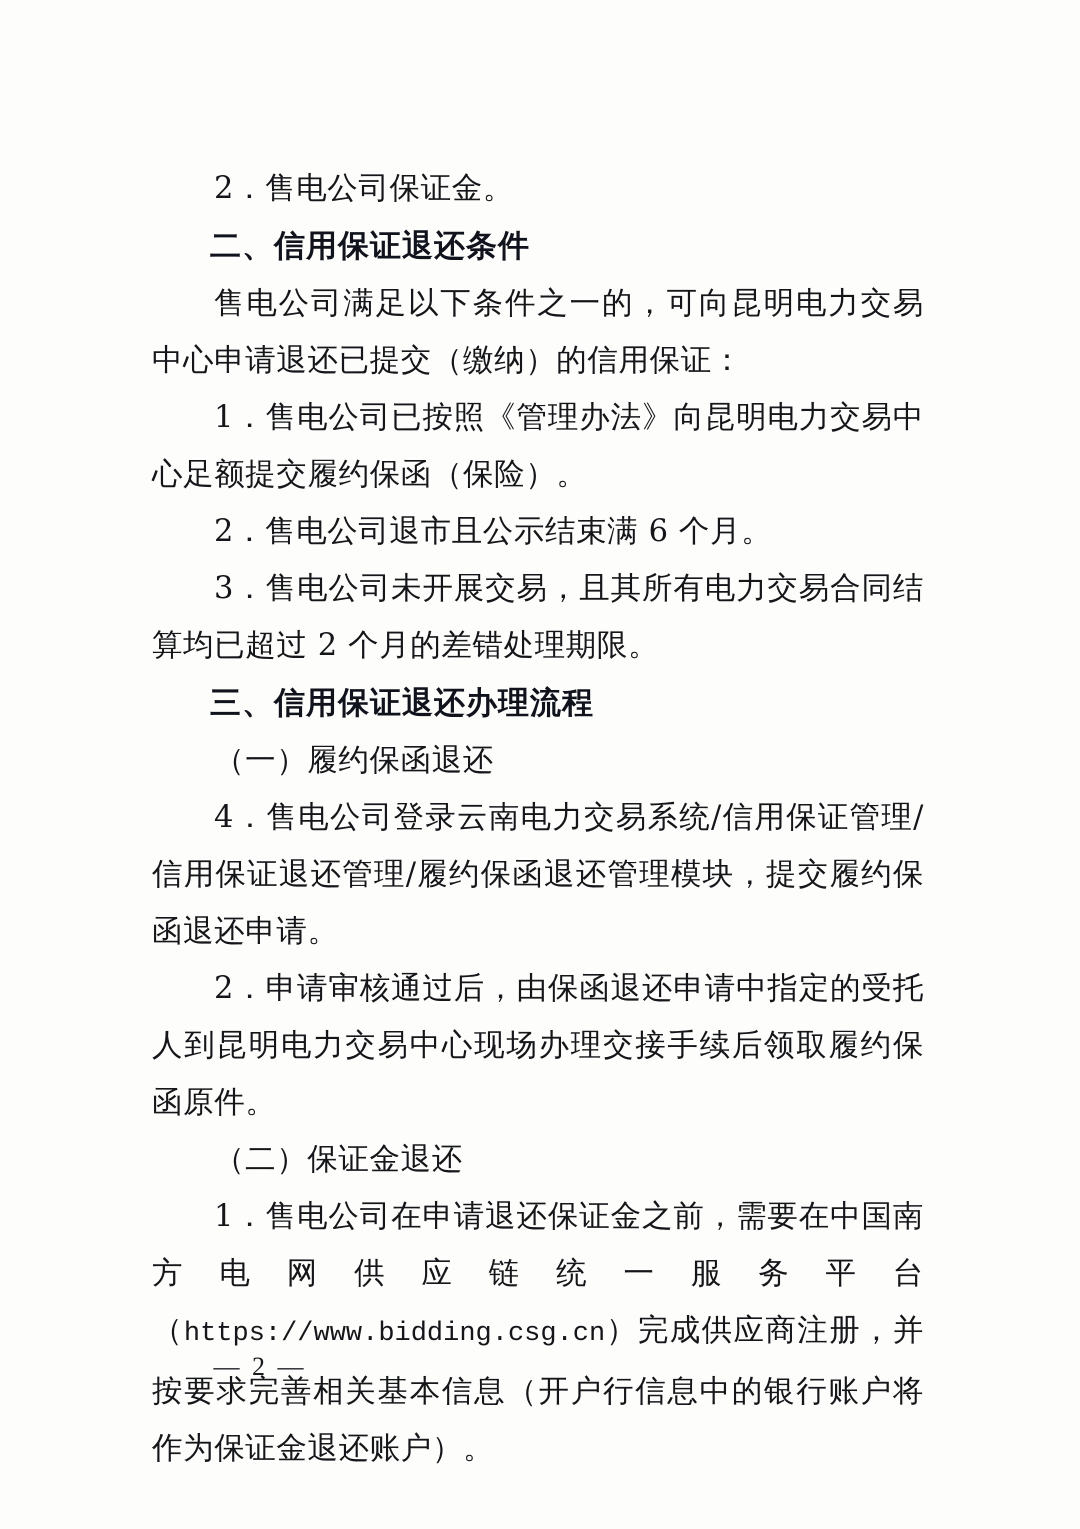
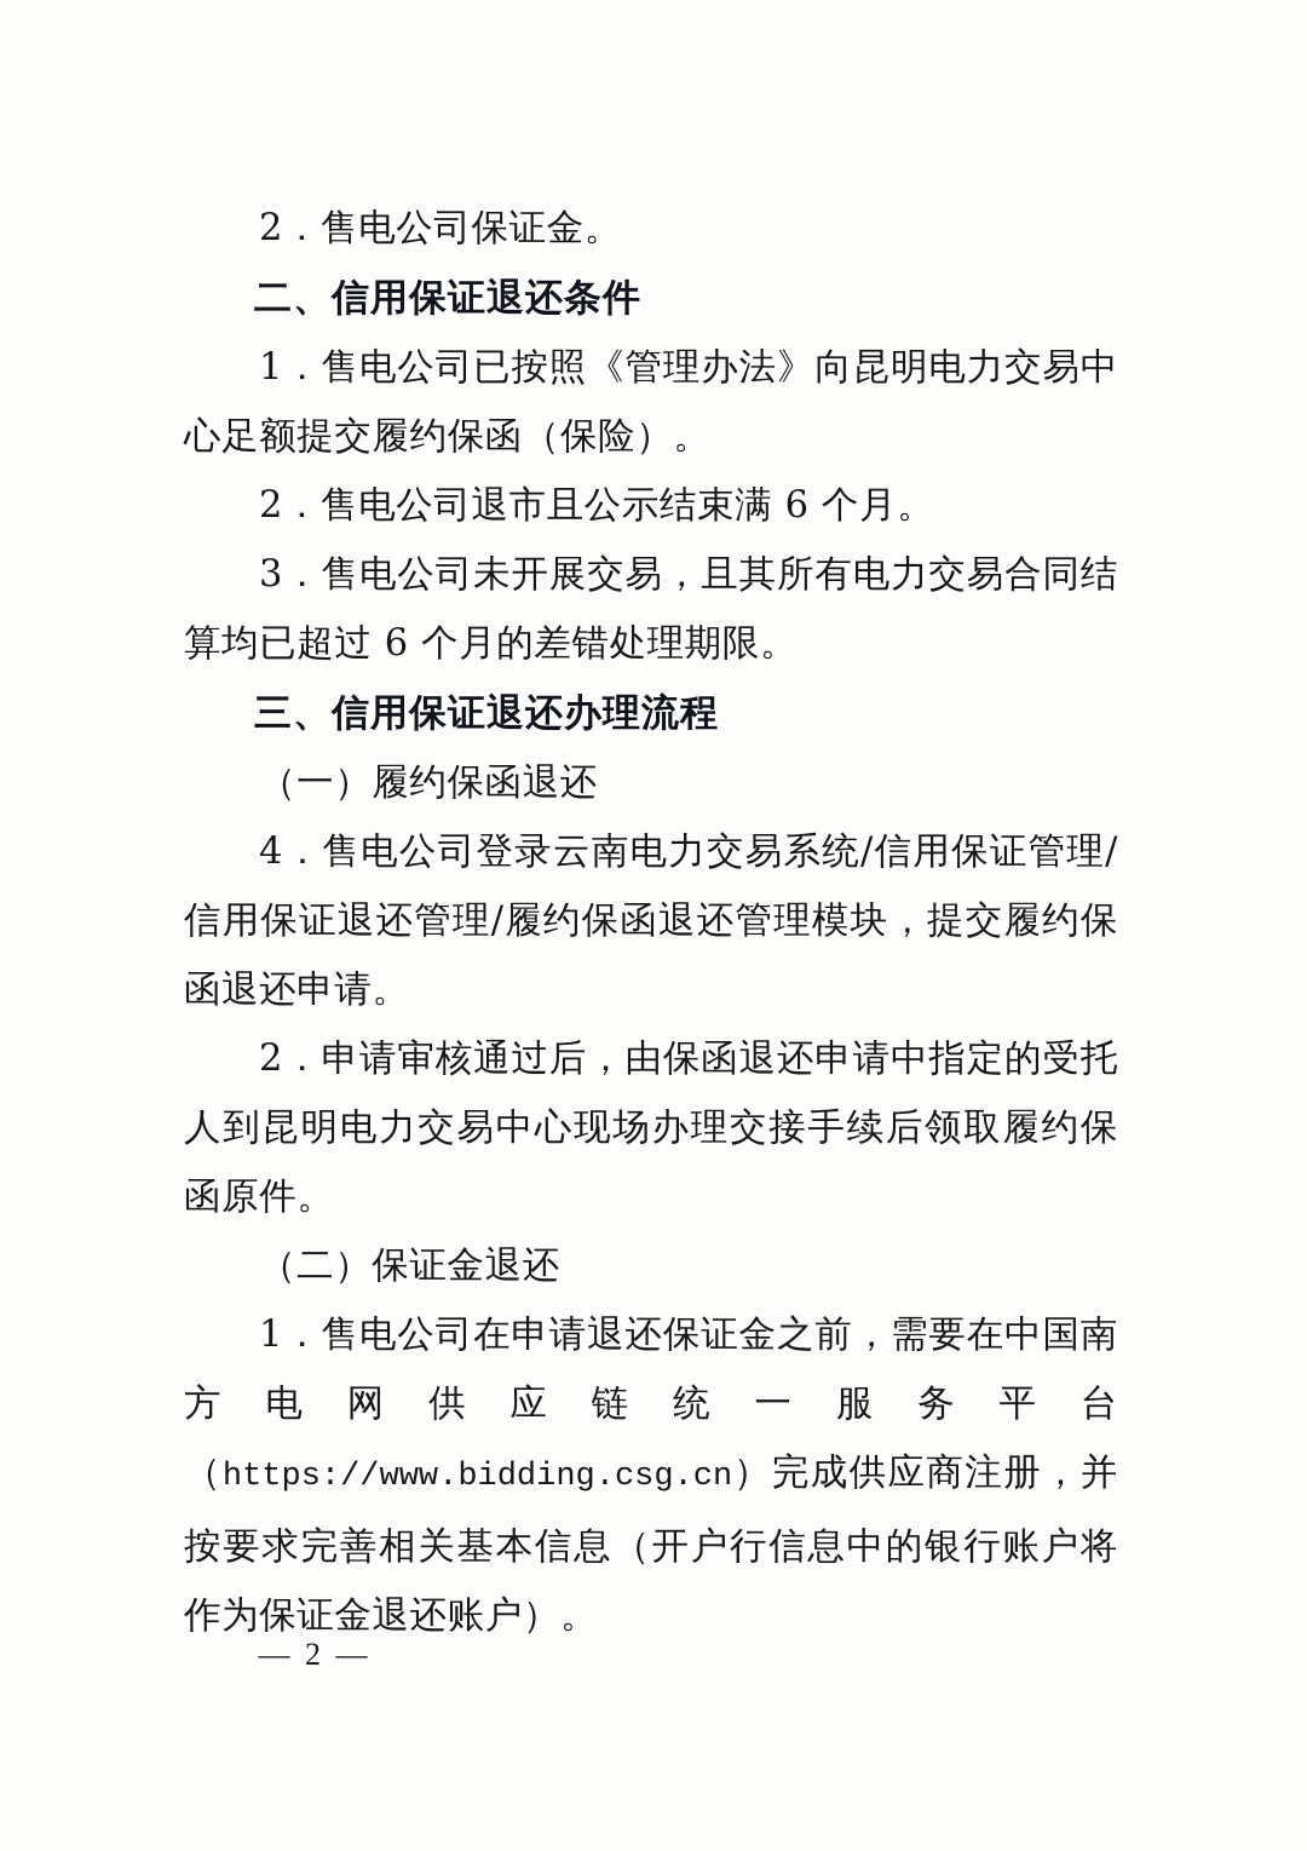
  2．售电公司保证金。
  二、信用保证退还条件
- 售电公司满足以下条件之一的，可向昆明电力交易中心申请退还已提交（缴纳）的信用保证：
  1．售电公司已按照《管理办法》向昆明电力交易中心足额提交履约保函（保险）。
  2．售电公司退市且公示结束满 6 个月。
- 3．售电公司未开展交易，且其所有电力交易合同结算均已超过 2 个月的差错处理期限。
+ 3．售电公司未开展交易，且其所有电力交易合同结算均已超过 6 个月的差错处理期限。
  三、信用保证退还办理流程
  （一）履约保函退还
  4．售电公司登录云南电力交易系统/信用保证管理/信用保证退还管理/履约保函退还管理模块，提交履约保函退还申请。
  2．申请审核通过后，由保函退还申请中指定的受托人到昆明电力交易中心现场办理交接手续后领取履约保函原件。
  （二）保证金退还
  1．售电公司在申请退还保证金之前，需要在中国南方电网供应链统一服务平台（https://www.bidding.csg.cn）完成供应商注册，并按要求完善相关基本信息（开户行信息中的银行账户将作为保证金退还账户）。
  — 2 —
